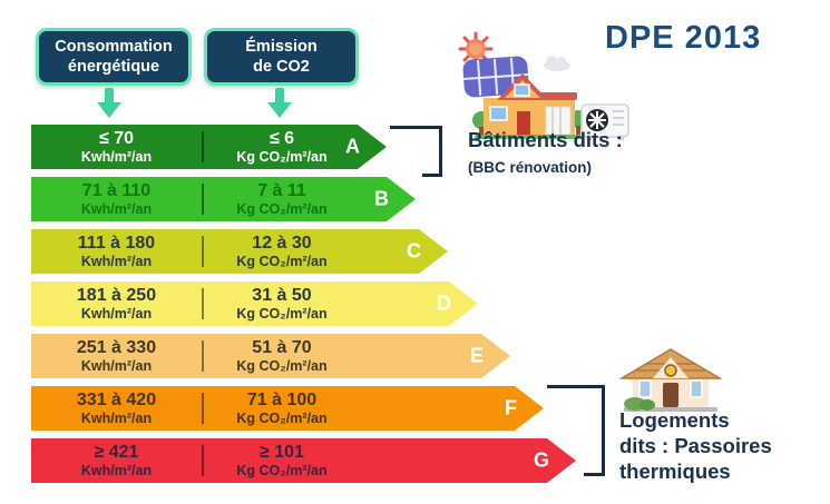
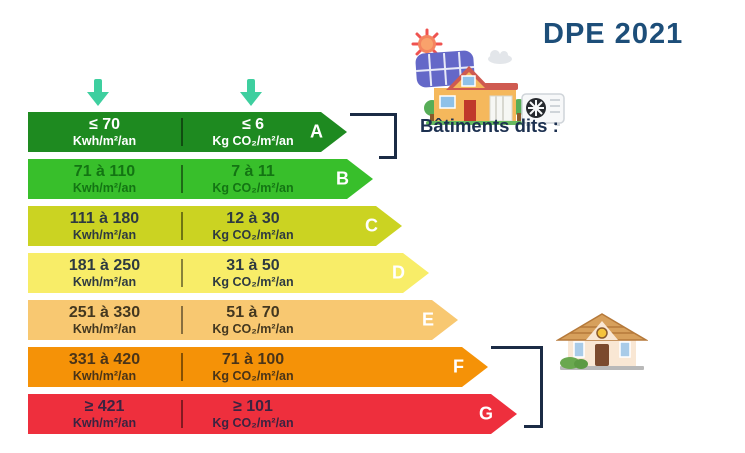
- Consommation
- énergétique
- Émission
- de CO2
- DPE 2013
+ DPE 2021
  ≤ 70
  Kwh/m²/an
  ≤ 6
  Kg CO₂/m²/an
  A
  71 à 110
  Kwh/m²/an
  7 à 11
  Kg CO₂/m²/an
  B
  111 à 180
  Kwh/m²/an
  12 à 30
  Kg CO₂/m²/an
  C
  181 à 250
  Kwh/m²/an
  31 à 50
  Kg CO₂/m²/an
  D
  251 à 330
  Kwh/m²/an
  51 à 70
  Kg CO₂/m²/an
  E
  331 à 420
  Kwh/m²/an
  71 à 100
  Kg CO₂/m²/an
  F
  ≥ 421
  Kwh/m²/an
  ≥ 101
  Kg CO₂/m²/an
  G
  Bâtiments dits :
- (BBC rénovation)
- Logements
- dits : Passoires
- thermiques
